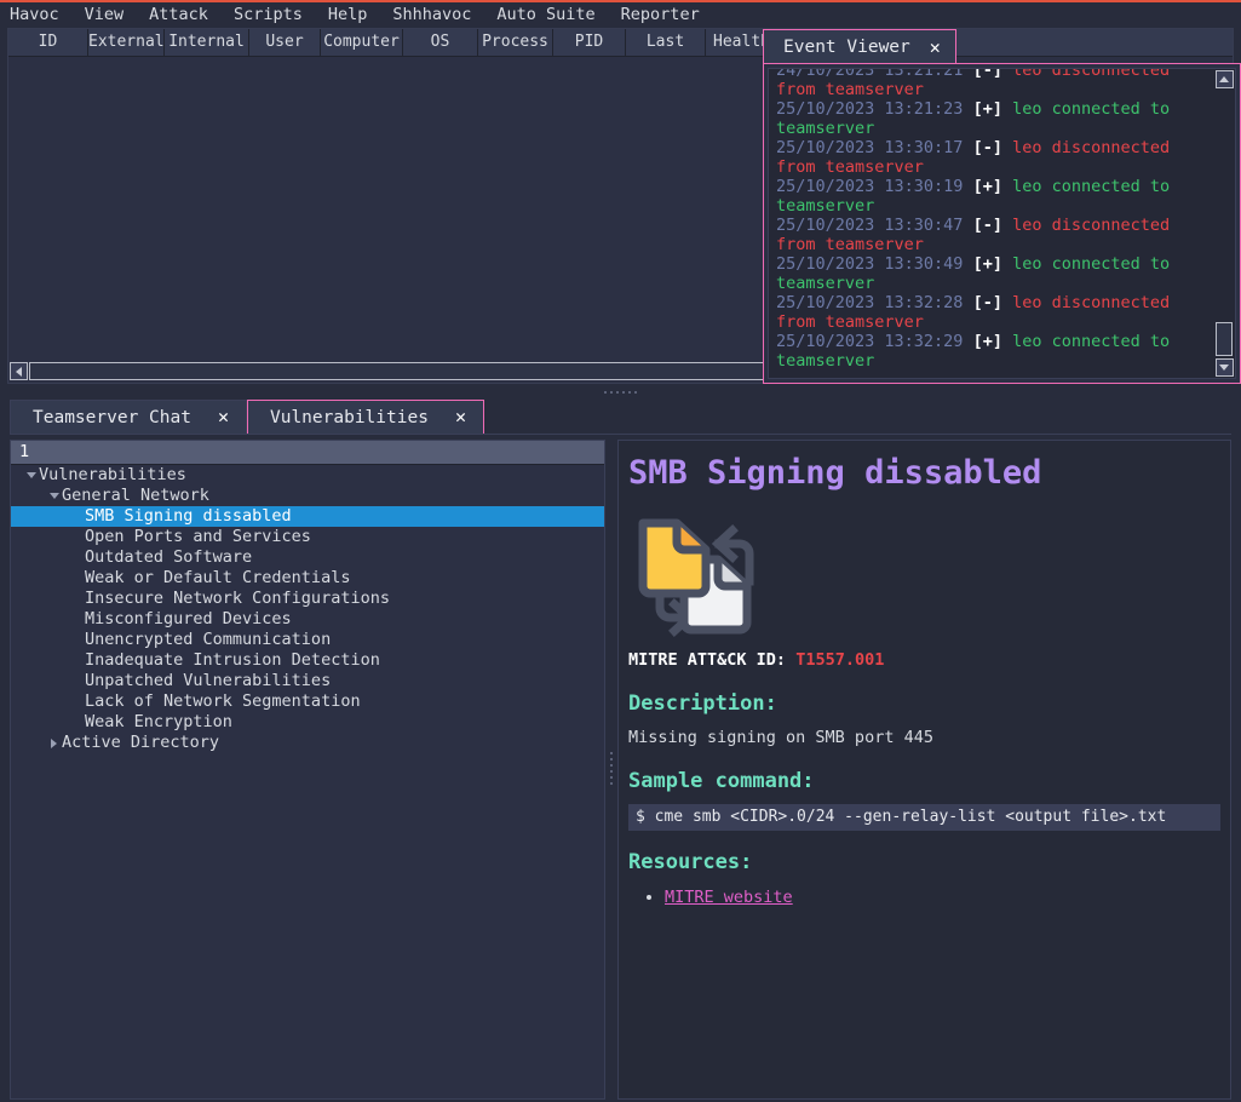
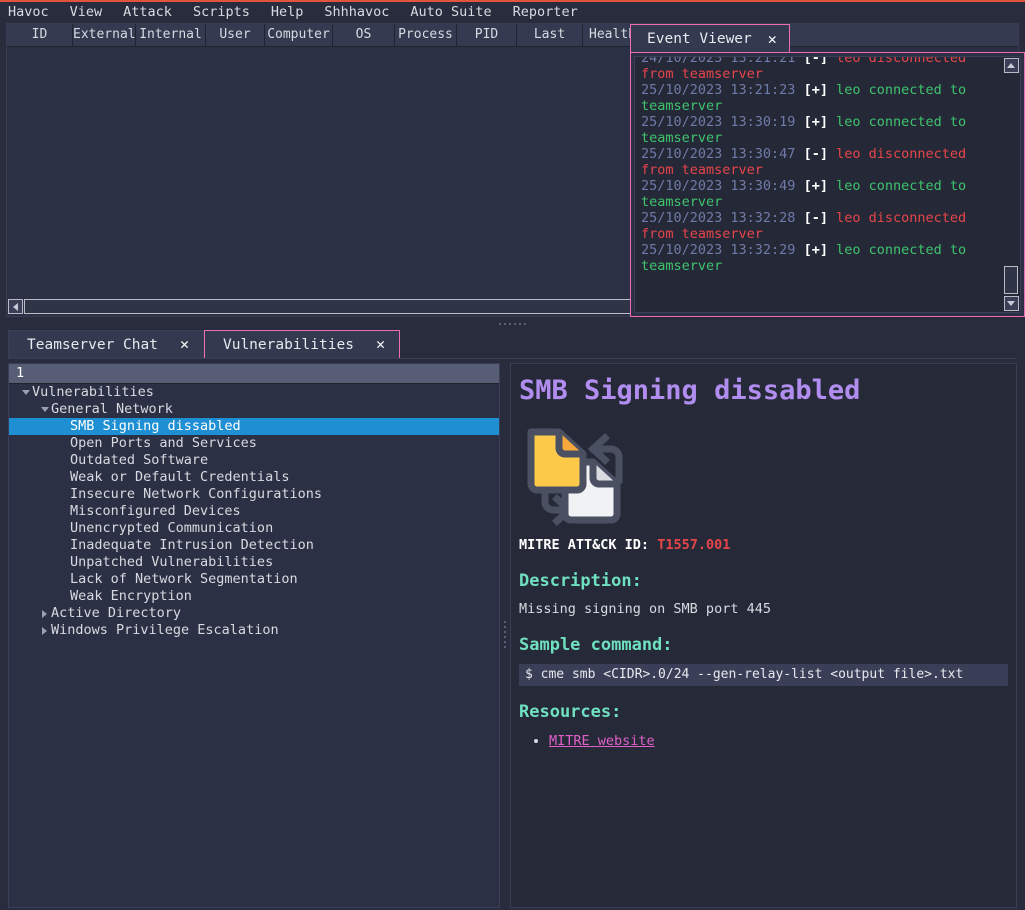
  Havoc
  View
  Attack
  Scripts
  Help
  Shhhavoc
  Auto Suite
  Reporter
  ID
  External
  Internal
  User
  Computer
  OS
  Process
  PID
  Last
  Healt
  Event Viewer
  ✕
  24/10/2023 13:21:21 [-] leo disconnected from teamserver
  25/10/2023 13:21:23 [+] leo connected to teamserver
- 25/10/2023 13:30:17 [-] leo disconnected from teamserver
  25/10/2023 13:30:19 [+] leo connected to teamserver
  25/10/2023 13:30:47 [-] leo disconnected from teamserver
  25/10/2023 13:30:49 [+] leo connected to teamserver
  25/10/2023 13:32:28 [-] leo disconnected from teamserver
  25/10/2023 13:32:29 [+] leo connected to teamserver
  Teamserver Chat
  ✕
  Vulnerabilities
  ✕
  1
  Vulnerabilities
  General Network
  SMB Signing dissabled
  Open Ports and Services
  Outdated Software
  Weak or Default Credentials
  Insecure Network Configurations
  Misconfigured Devices
  Unencrypted Communication
  Inadequate Intrusion Detection
  Unpatched Vulnerabilities
  Lack of Network Segmentation
  Weak Encryption
  Active Directory
+ Windows Privilege Escalation
  SMB Signing dissabled
  MITRE ATT&CK ID: T1557.001
  Description:
  Missing signing on SMB port 445
  Sample command:
  $ cme smb <CIDR>.0/24 --gen-relay-list <output file>.txt
  Resources:
  MITRE website
